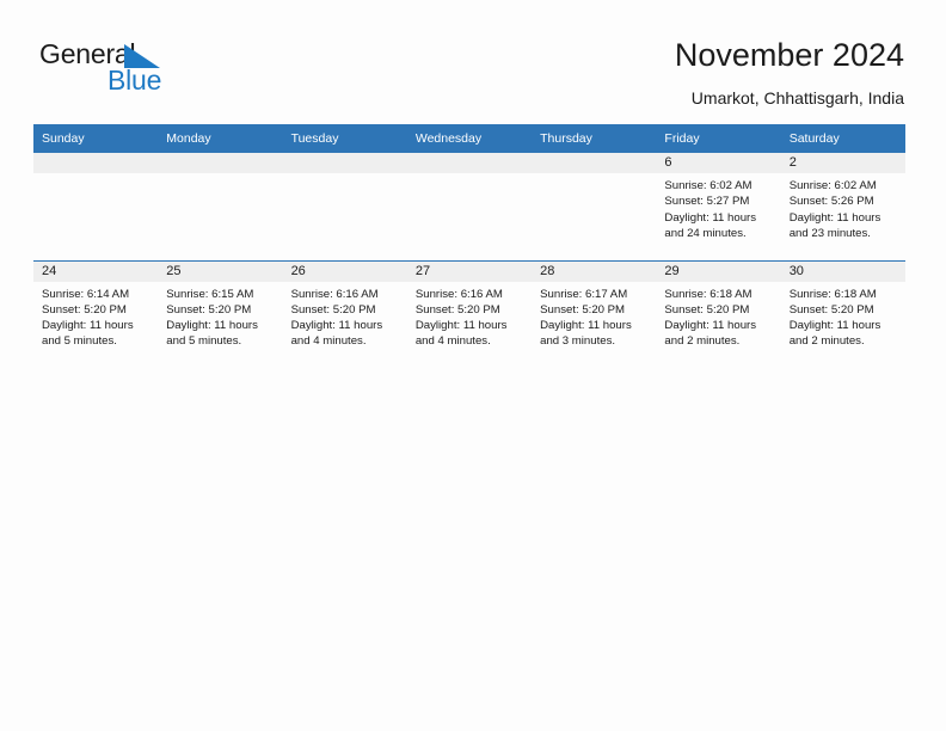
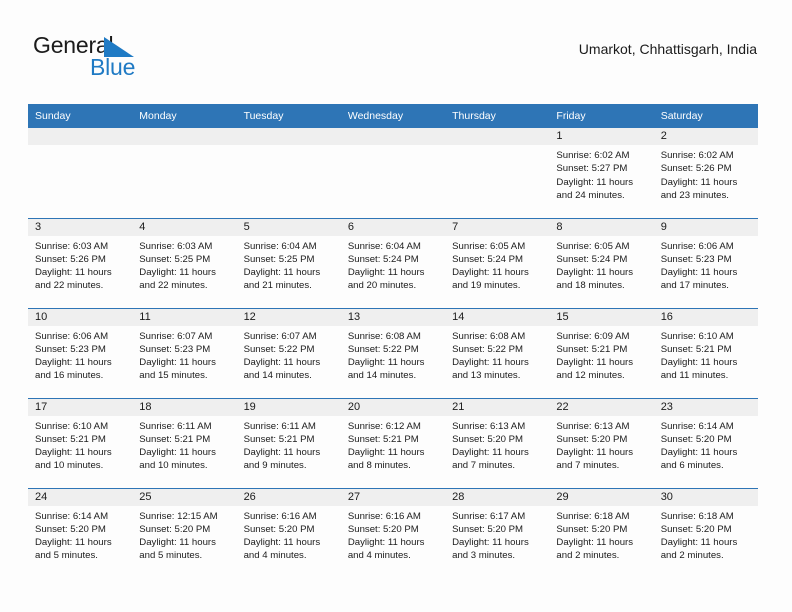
  Genera
  Blue
- November 2024
  Umarkot, Chhattisgarh, India
  Sunday	Monday	Tuesday	Wednesday	Thursday	Friday	Saturday
- 					6Sunrise: 6:02 AMSunset: 5:27 PMDaylight: 11 hours and 24 minutes.	2Sunrise: 6:02 AMSunset: 5:26 PMDaylight: 11 hours and 23 minutes.
+ 					1Sunrise: 6:02 AMSunset: 5:27 PMDaylight: 11 hours and 24 minutes.	2Sunrise: 6:02 AMSunset: 5:26 PMDaylight: 11 hours and 23 minutes.
+ 3Sunrise: 6:03 AMSunset: 5:26 PMDaylight: 11 hours and 22 minutes.	4Sunrise: 6:03 AMSunset: 5:25 PMDaylight: 11 hours and 22 minutes.	5Sunrise: 6:04 AMSunset: 5:25 PMDaylight: 11 hours and 21 minutes.	6Sunrise: 6:04 AMSunset: 5:24 PMDaylight: 11 hours and 20 minutes.	7Sunrise: 6:05 AMSunset: 5:24 PMDaylight: 11 hours and 19 minutes.	8Sunrise: 6:05 AMSunset: 5:24 PMDaylight: 11 hours and 18 minutes.	9Sunrise: 6:06 AMSunset: 5:23 PMDaylight: 11 hours and 17 minutes.
+ 10Sunrise: 6:06 AMSunset: 5:23 PMDaylight: 11 hours and 16 minutes.	11Sunrise: 6:07 AMSunset: 5:23 PMDaylight: 11 hours and 15 minutes.	12Sunrise: 6:07 AMSunset: 5:22 PMDaylight: 11 hours and 14 minutes.	13Sunrise: 6:08 AMSunset: 5:22 PMDaylight: 11 hours and 14 minutes.	14Sunrise: 6:08 AMSunset: 5:22 PMDaylight: 11 hours and 13 minutes.	15Sunrise: 6:09 AMSunset: 5:21 PMDaylight: 11 hours and 12 minutes.	16Sunrise: 6:10 AMSunset: 5:21 PMDaylight: 11 hours and 11 minutes.
+ 17Sunrise: 6:10 AMSunset: 5:21 PMDaylight: 11 hours and 10 minutes.	18Sunrise: 6:11 AMSunset: 5:21 PMDaylight: 11 hours and 10 minutes.	19Sunrise: 6:11 AMSunset: 5:21 PMDaylight: 11 hours and 9 minutes.	20Sunrise: 6:12 AMSunset: 5:21 PMDaylight: 11 hours and 8 minutes.	21Sunrise: 6:13 AMSunset: 5:20 PMDaylight: 11 hours and 7 minutes.	22Sunrise: 6:13 AMSunset: 5:20 PMDaylight: 11 hours and 7 minutes.	23Sunrise: 6:14 AMSunset: 5:20 PMDaylight: 11 hours and 6 minutes.
- 24Sunrise: 6:14 AMSunset: 5:20 PMDaylight: 11 hours and 5 minutes.	25Sunrise: 6:15 AMSunset: 5:20 PMDaylight: 11 hours and 5 minutes.	26Sunrise: 6:16 AMSunset: 5:20 PMDaylight: 11 hours and 4 minutes.	27Sunrise: 6:16 AMSunset: 5:20 PMDaylight: 11 hours and 4 minutes.	28Sunrise: 6:17 AMSunset: 5:20 PMDaylight: 11 hours and 3 minutes.	29Sunrise: 6:18 AMSunset: 5:20 PMDaylight: 11 hours and 2 minutes.	30Sunrise: 6:18 AMSunset: 5:20 PMDaylight: 11 hours and 2 minutes.
+ 24Sunrise: 6:14 AMSunset: 5:20 PMDaylight: 11 hours and 5 minutes.	25Sunrise: 12:15 AMSunset: 5:20 PMDaylight: 11 hours and 5 minutes.	26Sunrise: 6:16 AMSunset: 5:20 PMDaylight: 11 hours and 4 minutes.	27Sunrise: 6:16 AMSunset: 5:20 PMDaylight: 11 hours and 4 minutes.	28Sunrise: 6:17 AMSunset: 5:20 PMDaylight: 11 hours and 3 minutes.	29Sunrise: 6:18 AMSunset: 5:20 PMDaylight: 11 hours and 2 minutes.	30Sunrise: 6:18 AMSunset: 5:20 PMDaylight: 11 hours and 2 minutes.
